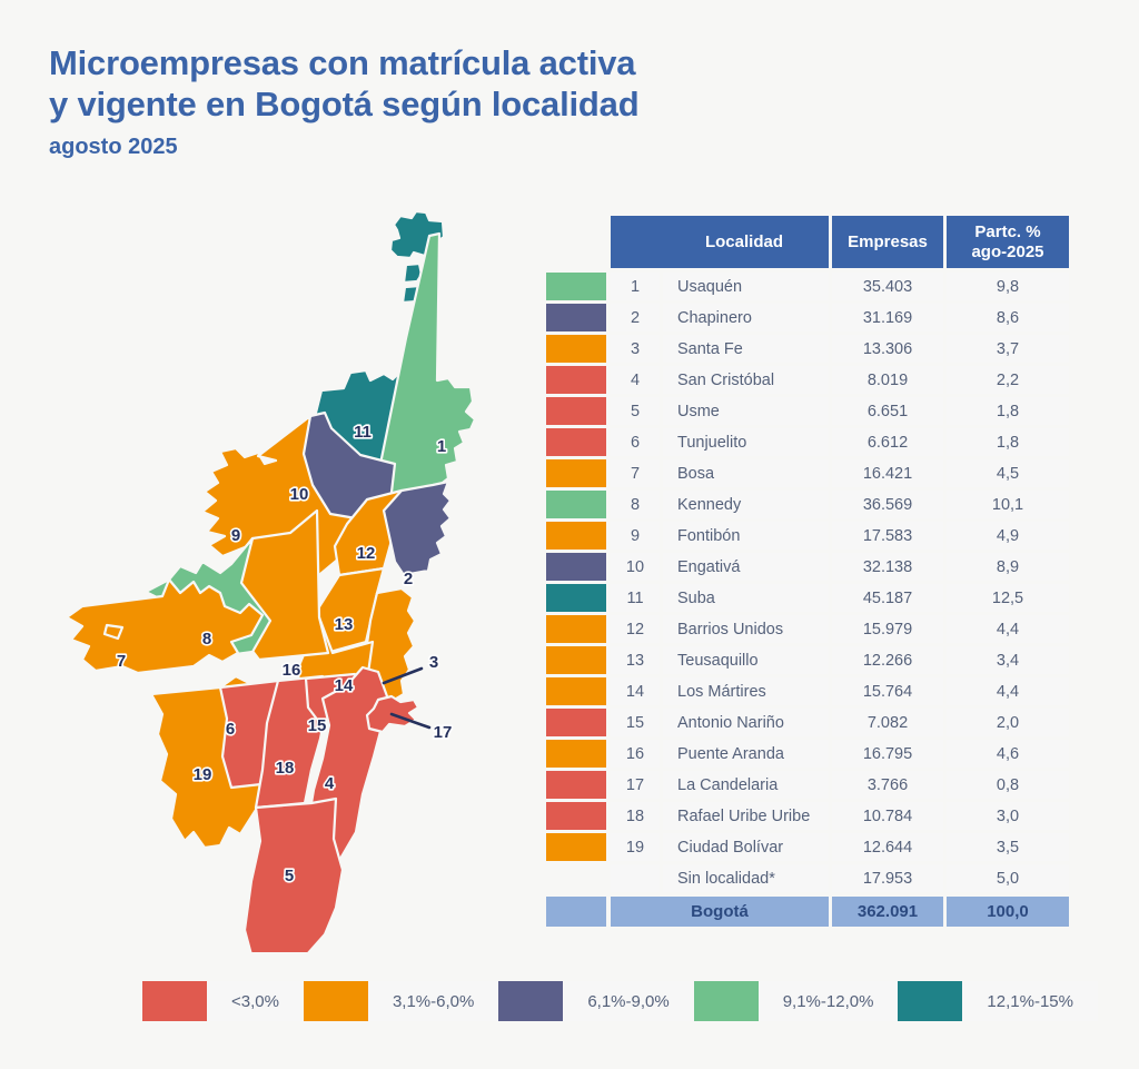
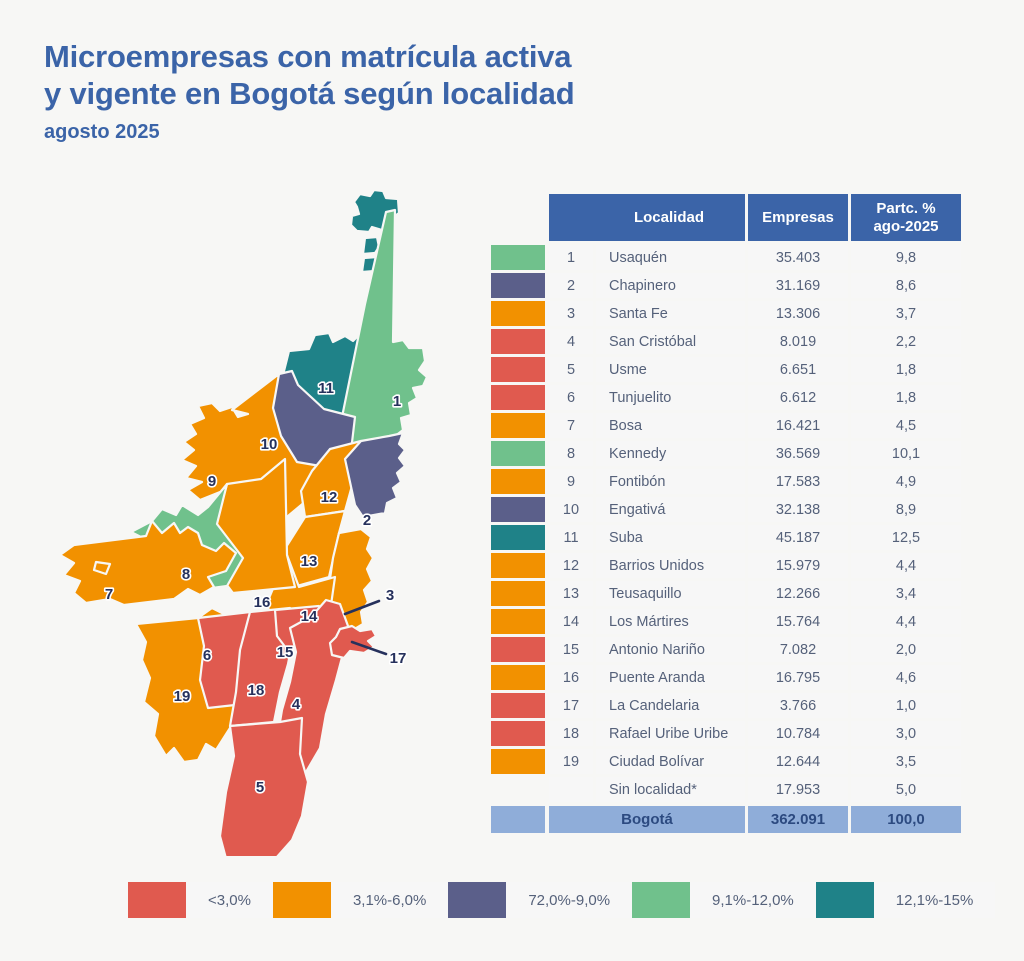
  Microempresas con matrícula activa
  y vigente en Bogotá según localidad
  agosto 2025
  1
  2
  3
  4
  5
  6
  7
  8
  9
  10
  11
  12
  13
  14
  15
  16
  17
  18
  19
  Localidad
  Empresas
  Partc. %
  ago-2025
  1
  Usaquén
  35.403
  9,8
  2
  Chapinero
  31.169
  8,6
  3
  Santa Fe
  13.306
  3,7
  4
  San Cristóbal
  8.019
  2,2
  5
  Usme
  6.651
  1,8
  6
  Tunjuelito
  6.612
  1,8
  7
  Bosa
  16.421
  4,5
  8
  Kennedy
  36.569
  10,1
  9
  Fontibón
  17.583
  4,9
  10
  Engativá
  32.138
  8,9
  11
  Suba
  45.187
  12,5
  12
  Barrios Unidos
  15.979
  4,4
  13
  Teusaquillo
  12.266
  3,4
  14
  Los Mártires
  15.764
  4,4
  15
  Antonio Nariño
  7.082
  2,0
  16
  Puente Aranda
  16.795
  4,6
  17
  La Candelaria
  3.766
- 0,8
+ 1,0
  18
  Rafael Uribe Uribe
  10.784
  3,0
  19
  Ciudad Bolívar
  12.644
  3,5
  Sin localidad*
  17.953
  5,0
  Bogotá
  362.091
  100,0
  <3,0%
  3,1%-6,0%
- 6,1%-9,0%
+ 72,0%-9,0%
  9,1%-12,0%
  12,1%-15%
